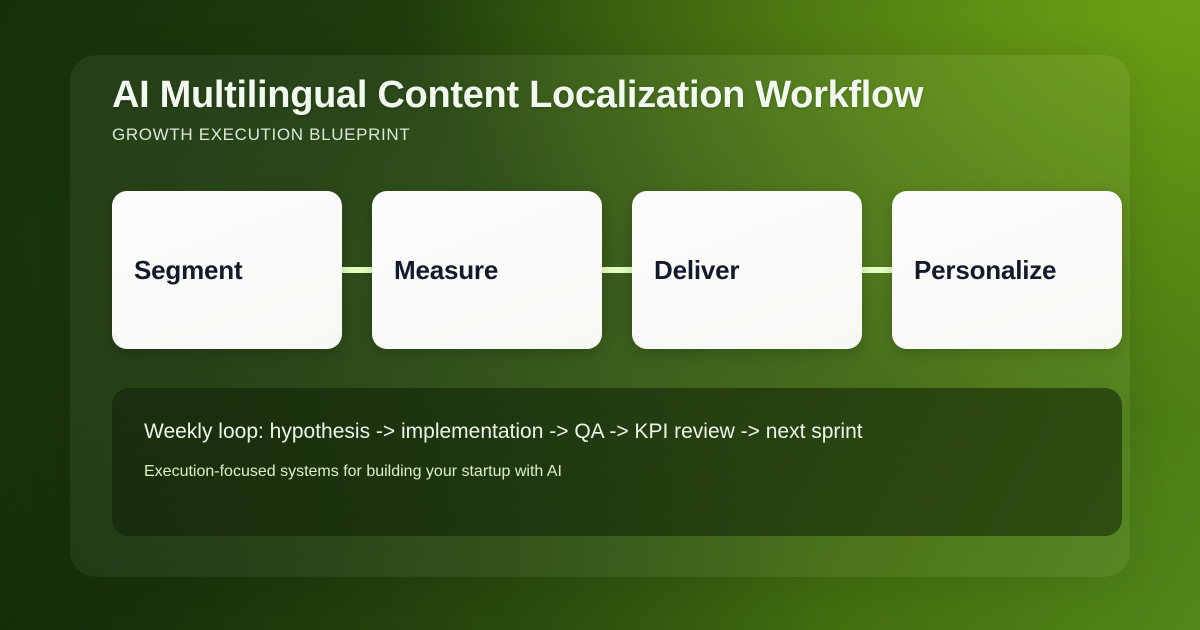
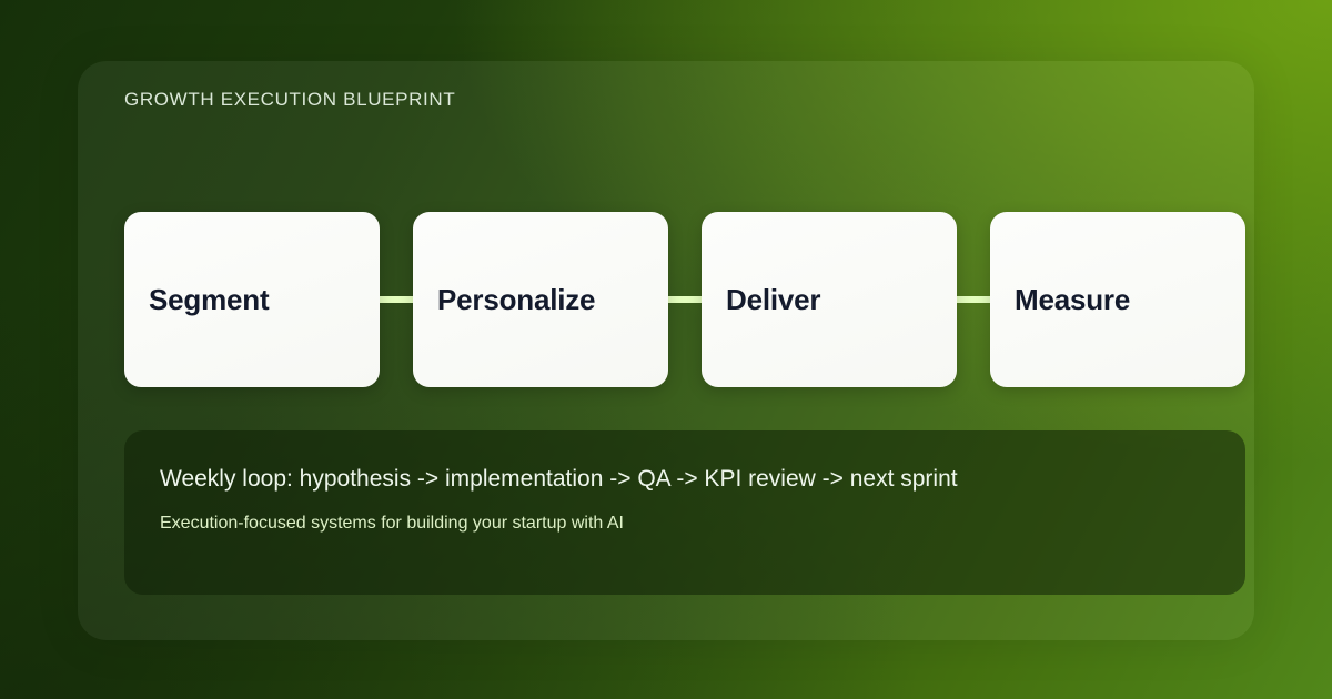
- AI Multilingual Content Localization Workflow
  GROWTH EXECUTION BLUEPRINT
  Segment
- Measure
+ Personalize
  Deliver
- Personalize
+ Measure
  Weekly loop: hypothesis -> implementation -> QA -> KPI review -> next sprint
  Execution-focused systems for building your startup with AI
